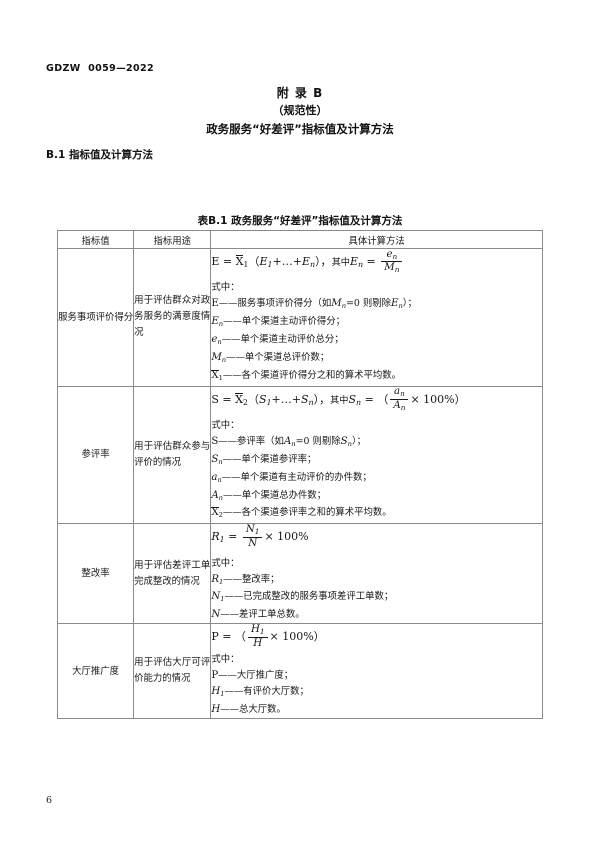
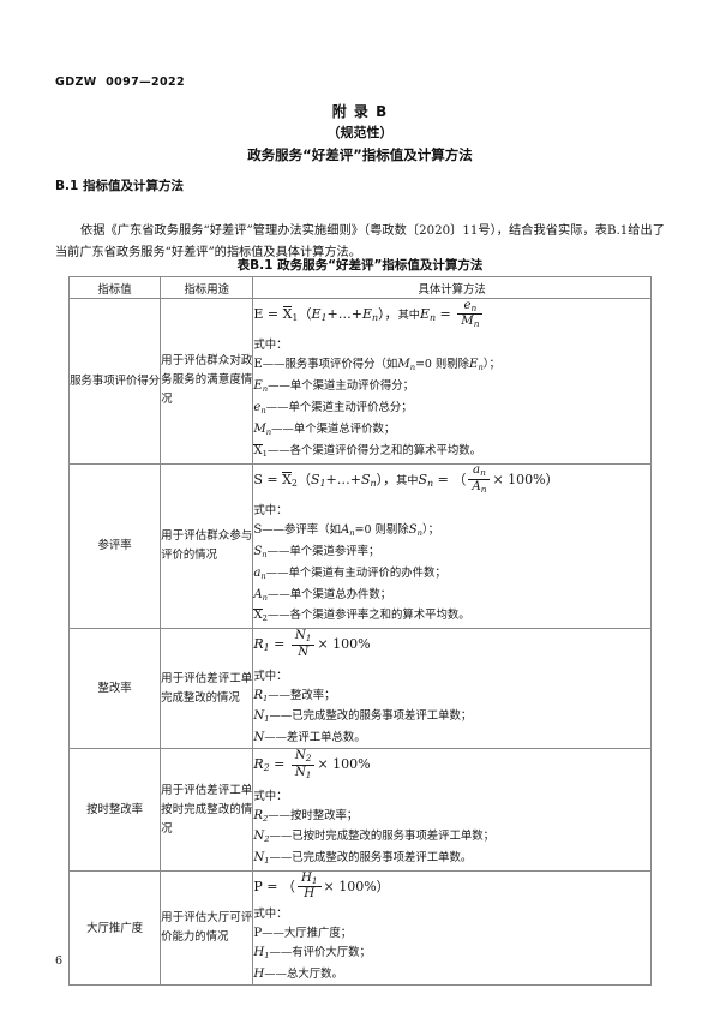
- GDZW 0059—2022
+ GDZW 0097—2022
  附 录 B
  （规范性）
  政务服务“好差评”指标值及计算方法
  B.1 指标值及计算方法
+ 依据《广东省政务服务“好差评”管理办法实施细则》（粤政数〔2020〕11号），结合我省实际，表B.1给出了当前广东省政务服务“好差评”的指标值及具体计算方法。
  表B.1 政务服务“好差评”指标值及计算方法
  指标值	指标用途	具体计算方法
  服务事项评价得分	用于评估群众对政务服务的满意度情况	E = X1（E1+…+En），其中En = enMn 式中： E——服务事项评价得分（如Mn=0 则剔除En）； En——单个渠道主动评价得分； en——单个渠道主动评价总分； Mn——单个渠道总评价数； X1——各个渠道评价得分之和的算术平均数。
  参评率	用于评估群众参与评价的情况	S = X2（S1+…+Sn），其中Sn = （anAn× 100%） 式中： S——参评率（如An=0 则剔除Sn）； Sn——单个渠道参评率； an——单个渠道有主动评价的办件数； An——单个渠道总办件数； X ——各个渠道参评率之和的算术平均数。
  整改率	用于评估差评工单完成整改的情况	R1 = N1N× 100% 式中： R1——整改率； N1——已完成整改的服务事项差评工单数； N——差评工单总数。
+ 按时整改率	用于评估差评工单按时完成整改的情况	R2 = N2N1× 100% 式中： R2——按时整改率； N2——已按时完成整改的服务事项差评工单数； N1——已完成整改的服务事项差评工单数。
  大厅推广度	用于评估大厅可评价能力的情况	P = （H1H× 100%） 式中： P——大厅推广度； H1——有评价大厅数； H——总大厅数。
  6
